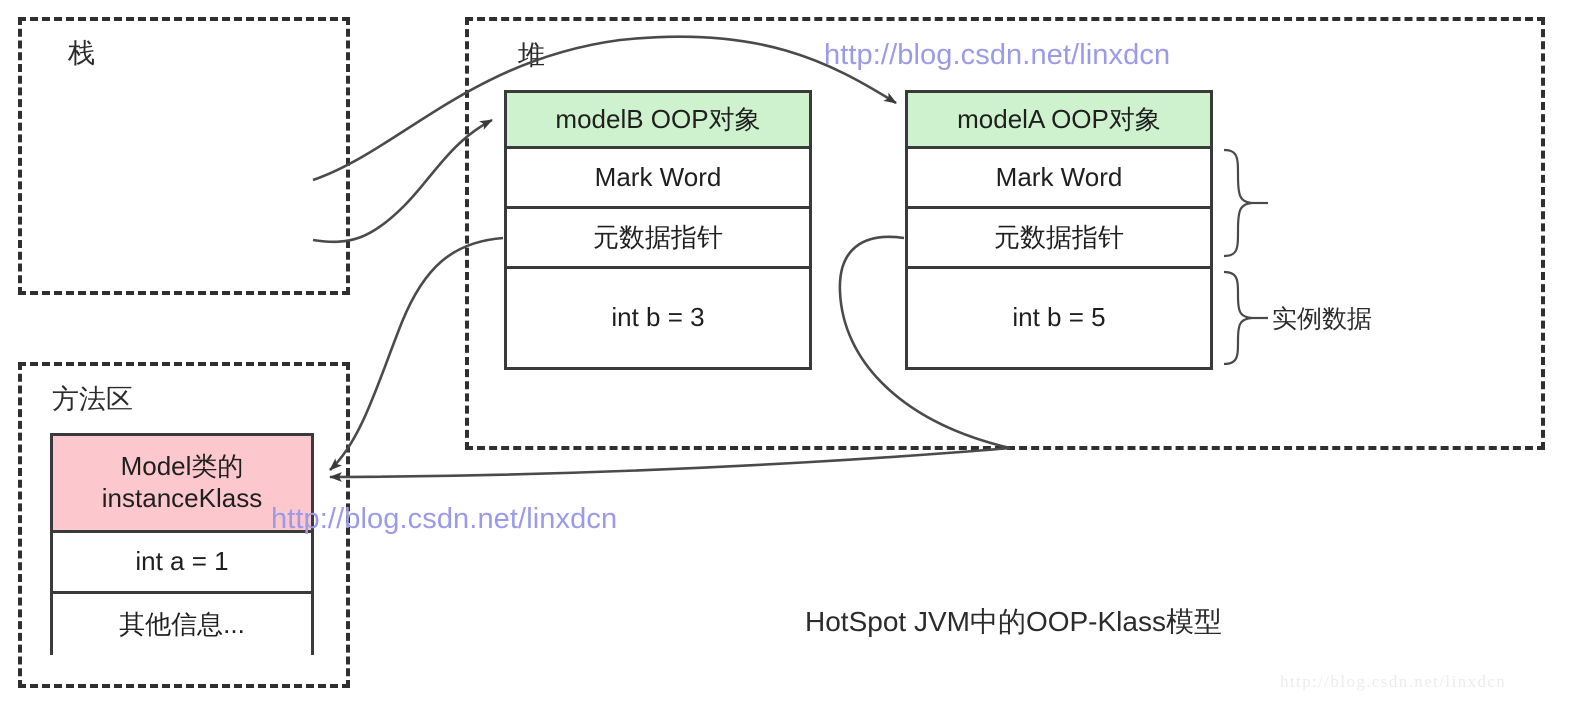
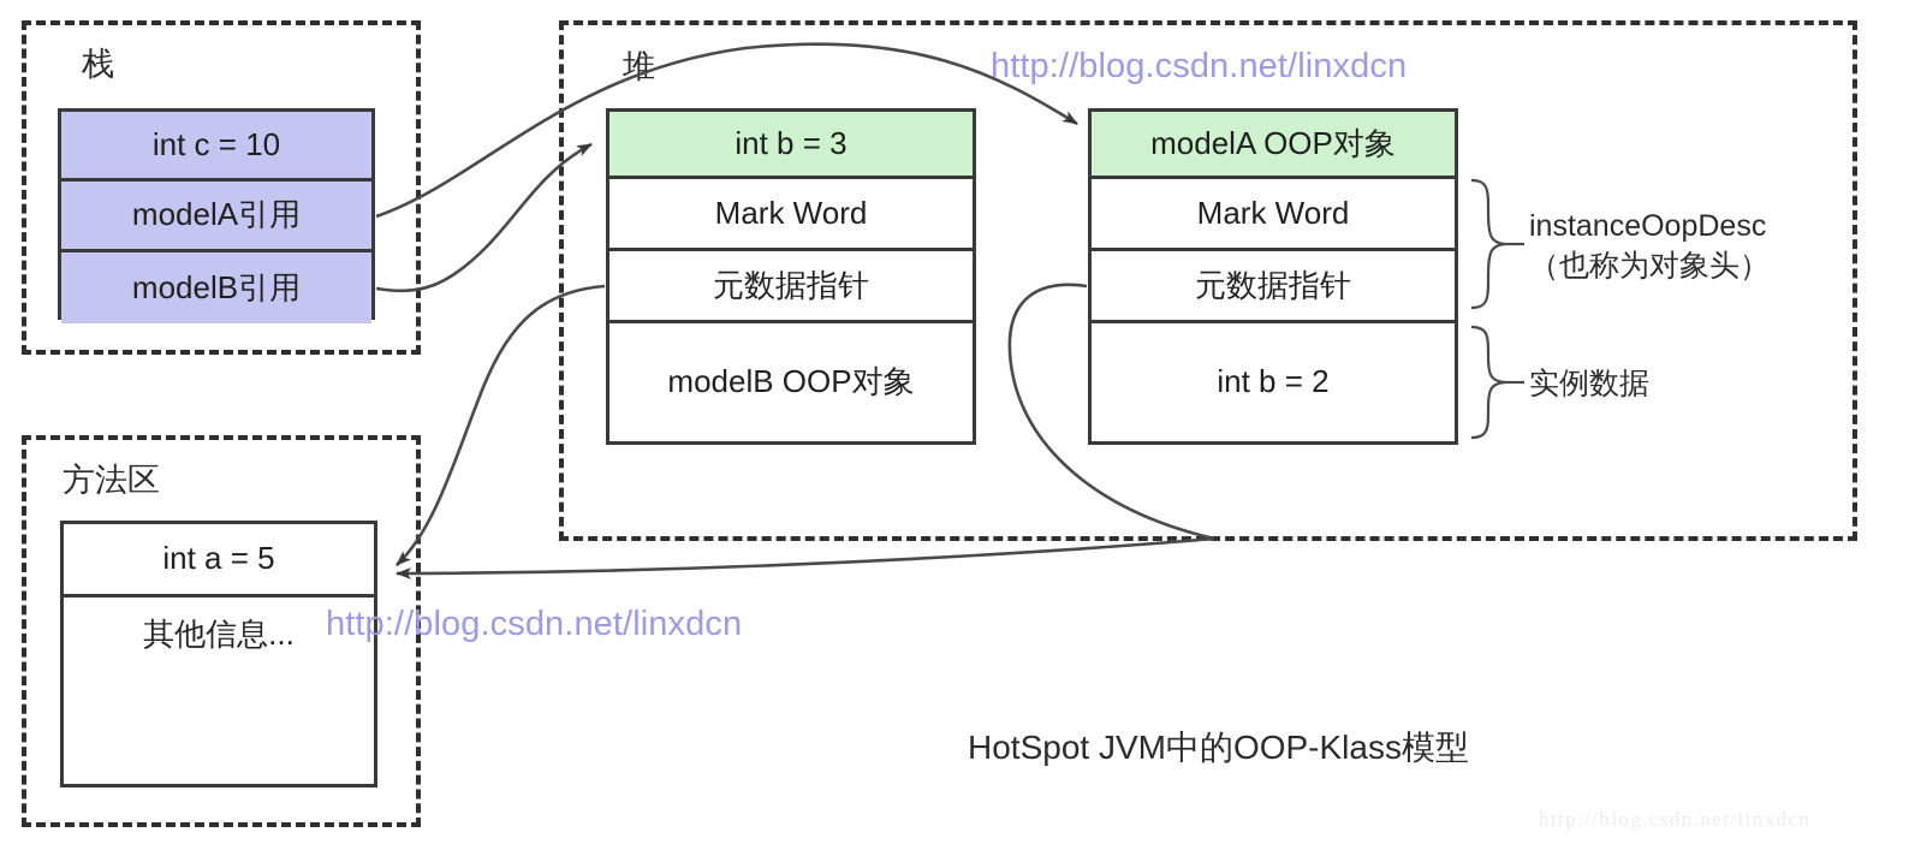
  栈
  堆
  方法区
+ int c = 10
+ modelA引用
+ modelB引用
- modelB OOP对象
+ int b = 3
  Mark Word
  元数据指针
- int b = 3
+ modelB OOP对象
  modelA OOP对象
  Mark Word
  元数据指针
- int b = 5
+ int b = 2
- Model类的
- instanceKlass
- int a = 1
+ int a = 5
  其他信息...
+ instanceOopDesc
+ （也称为对象头）
  实例数据
  HotSpot JVM中的OOP-Klass模型
  http://blog.csdn.net/linxdcn
  http://blog.csdn.net/linxdcn
